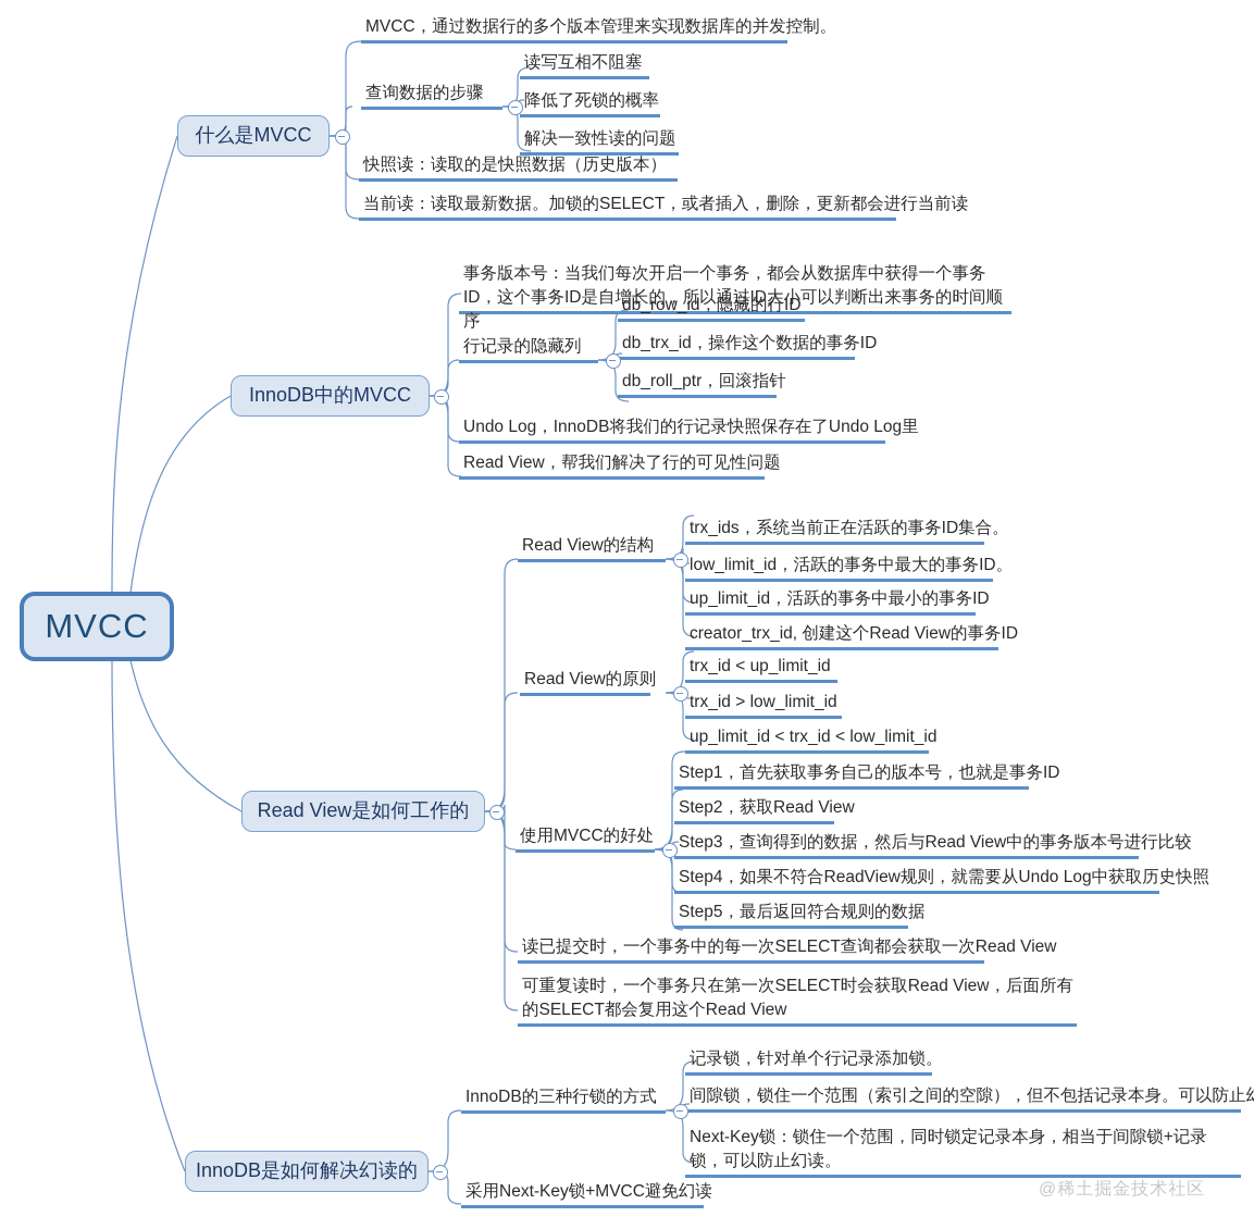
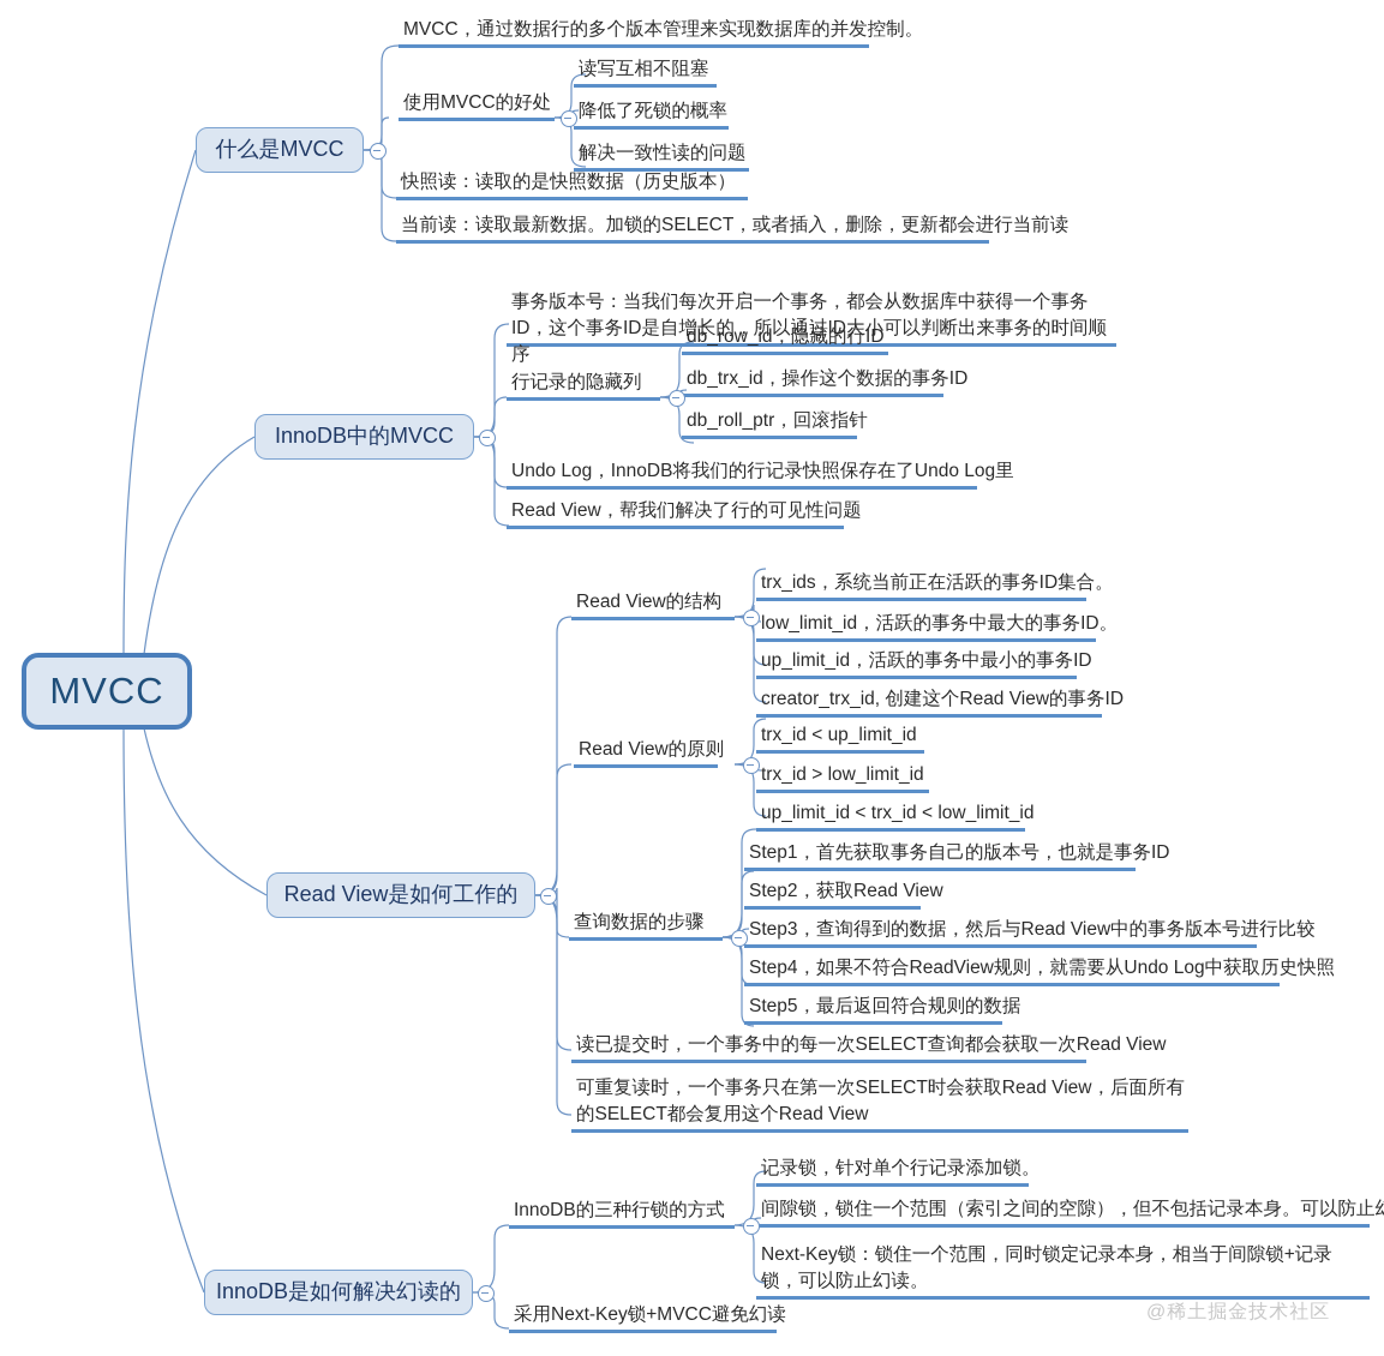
  MVCC
  什么是MVCC
  InnoDB中的MVCC
  Read View是如何工作的
  InnoDB是如何解决幻读的
  MVCC，通过数据行的多个版本管理来实现数据库的并发控制。
- 查询数据的步骤
+ 使用MVCC的好处
  读写互相不阻塞
  降低了死锁的概率
  解决一致性读的问题
  快照读：读取的是快照数据（历史版本）
  当前读：读取最新数据。加锁的SELECT，或者插入，删除，更新都会进行当前读
  事务版本号：当我们每次开启一个事务，都会从数据库中获得一个事务ID，这个事务ID是自增长的，所以通过ID大小可以判断出来事务的时间顺序
  行记录的隐藏列
  db_row_id，隐藏的行ID
  db_trx_id，操作这个数据的事务ID
  db_roll_ptr，回滚指针
  Undo Log，InnoDB将我们的行记录快照保存在了Undo Log里
  Read View，帮我们解决了行的可见性问题
  Read View的结构
  trx_ids，系统当前正在活跃的事务ID集合。
  low_limit_id，活跃的事务中最大的事务ID。
  up_limit_id，活跃的事务中最小的事务ID
  creator_trx_id, 创建这个Read View的事务ID
  Read View的原则
  trx_id < up_limit_id
  trx_id > low_limit_id
  up_limit_id < trx_id < low_limit_id
- 使用MVCC的好处
+ 查询数据的步骤
  Step1，首先获取事务自己的版本号，也就是事务ID
  Step2，获取Read View
  Step3，查询得到的数据，然后与Read View中的事务版本号进行比较
  Step4，如果不符合ReadView规则，就需要从Undo Log中获取历史快照
  Step5，最后返回符合规则的数据
  读已提交时，一个事务中的每一次SELECT查询都会获取一次Read View
  可重复读时，一个事务只在第一次SELECT时会获取Read View，后面所有的SELECT都会复用这个Read View
  InnoDB的三种行锁的方式
  记录锁，针对单个行记录添加锁。
  间隙锁，锁住一个范围（索引之间的空隙），但不包括记录本身。可以防止
  Next-Key锁：锁住一个范围，同时锁定记录本身，相当于间隙锁+记录锁，可以防止幻读。
  采用Next-Key锁+MVCC避免幻读
  @稀土掘金技术社区
